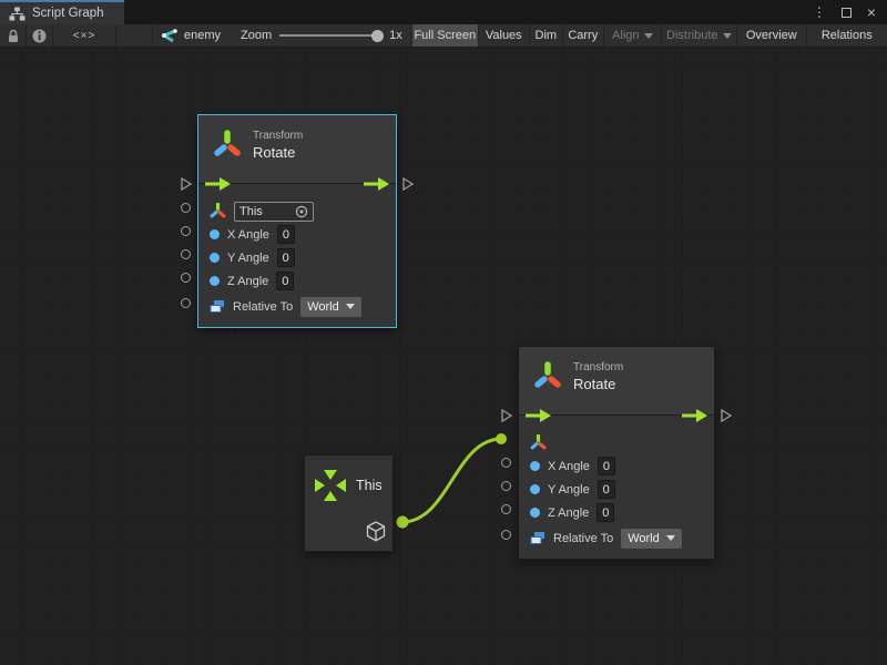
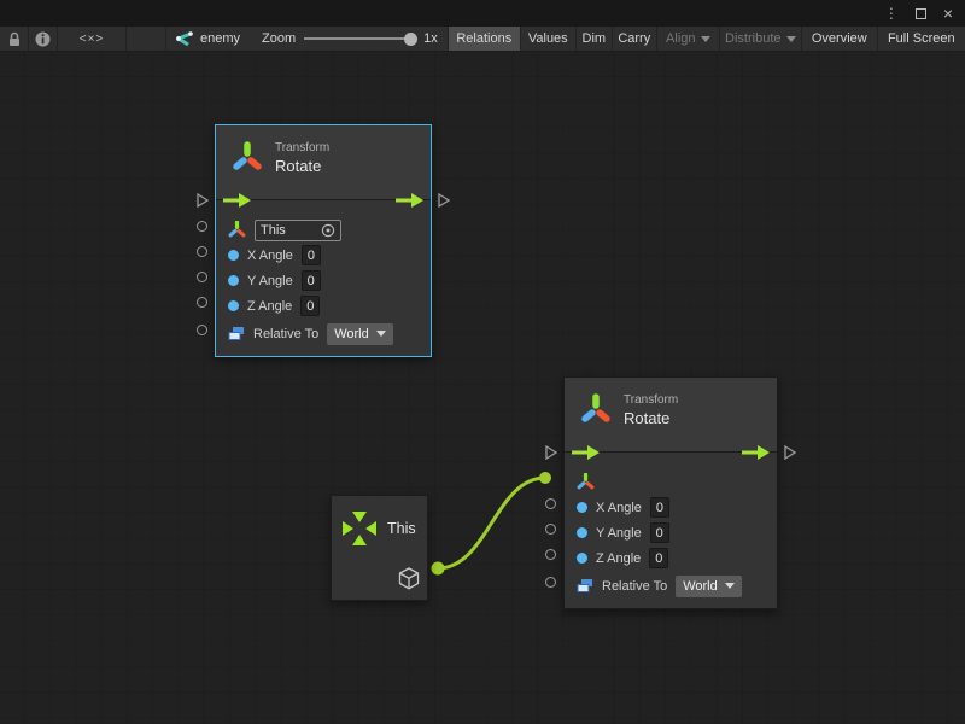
- Script Graph
  ⋮
  ×
  <×>
  enemy
  Zoom
  1x
- Full Screen
+ Relations
  Values
  Dim
  Carry
  Align
  Distribute
  Overview
- Relations
+ Full Screen
  Transform
  Rotate
  This
  X Angle
  0
  Y Angle
  0
  Z Angle
  0
  Relative To
  World
  Transform
  Rotate
  X Angle
  0
  Y Angle
  0
  Z Angle
  0
  Relative To
  World
  This
